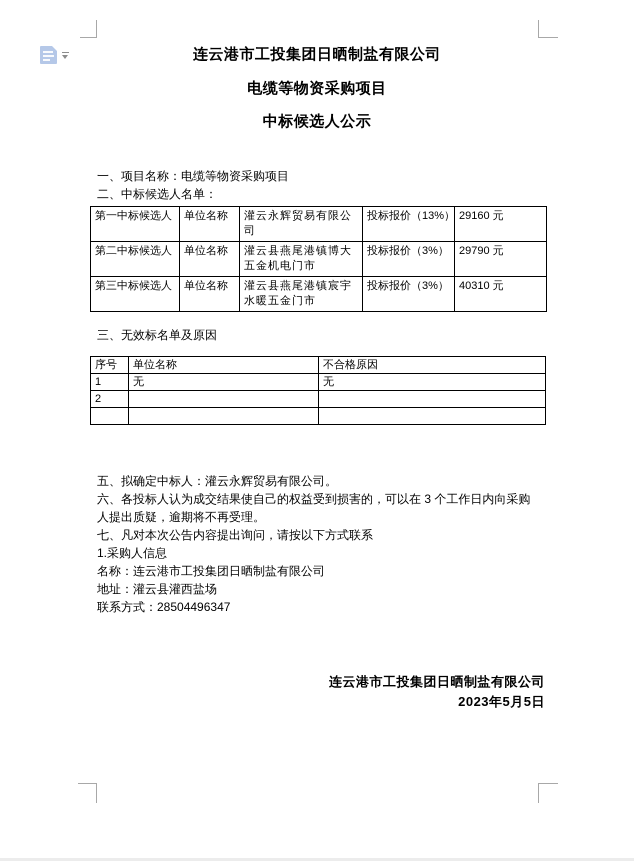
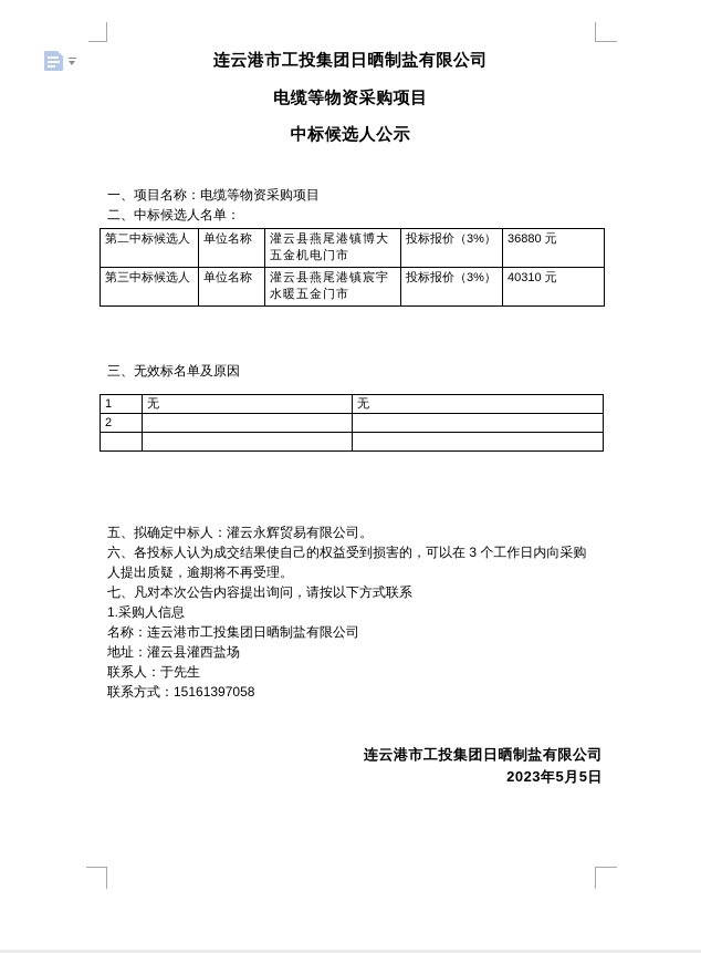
  连云港市工投集团日晒制盐有限公司
  电缆等物资采购项目
  中标候选人公示
  一、项目名称：电缆等物资采购项目
  二、中标候选人名单：
- 第一中标候选人	单位名称	灌云永辉贸易有限公司	投标报价（13%）	29160 元
- 第二中标候选人	单位名称	灌云县燕尾港镇博大五金机电门市	投标报价（3%）	29790 元
+ 第二中标候选人	单位名称	灌云县燕尾港镇博大五金机电门市	投标报价（3%）	36880 元
  第三中标候选人	单位名称	灌云县燕尾港镇宸宇水暖五金门市	投标报价（3%）	40310 元
  三、无效标名单及原因
- 序号	单位名称	不合格原因
  1	无	无
  2
  五、拟确定中标人：灌云永辉贸易有限公司。
  六、各投标人认为成交结果使自己的权益受到损害的，可以在 3 个工作日内向采购人提出质疑，逾期将不再受理。
  七、凡对本次公告内容提出询问，请按以下方式联系
  1.采购人信息
  名称：连云港市工投集团日晒制盐有限公司
  地址：灌云县灌西盐场
+ 联系人：于先生
- 联系方式：28504496347
+ 联系方式：15161397058
  连云港市工投集团日晒制盐有限公司
  2023年5月5日
